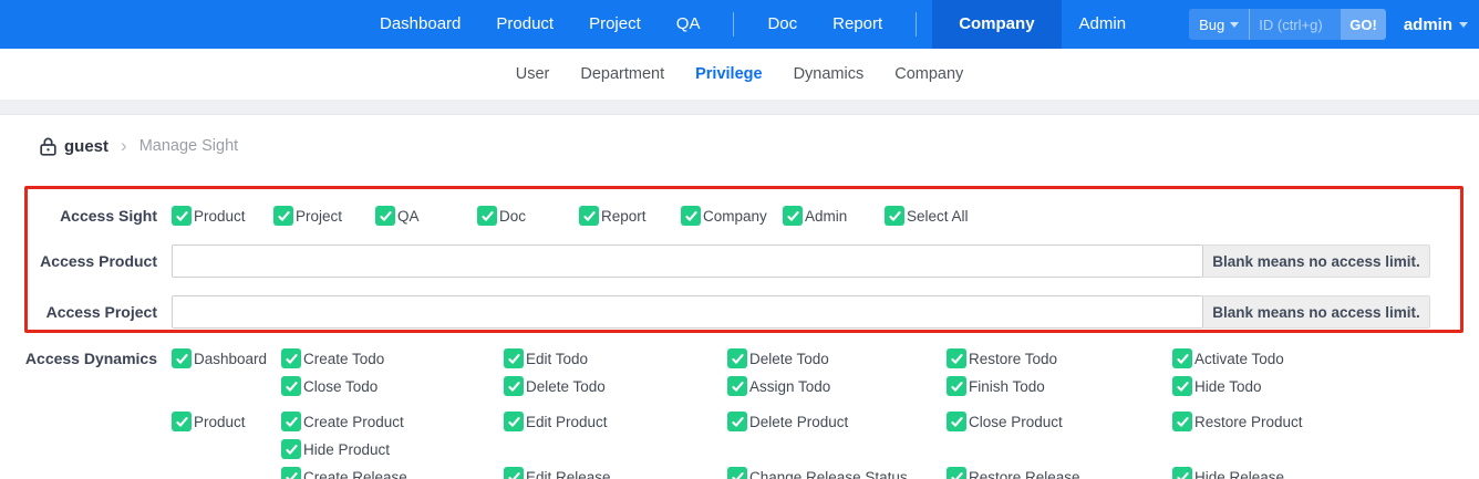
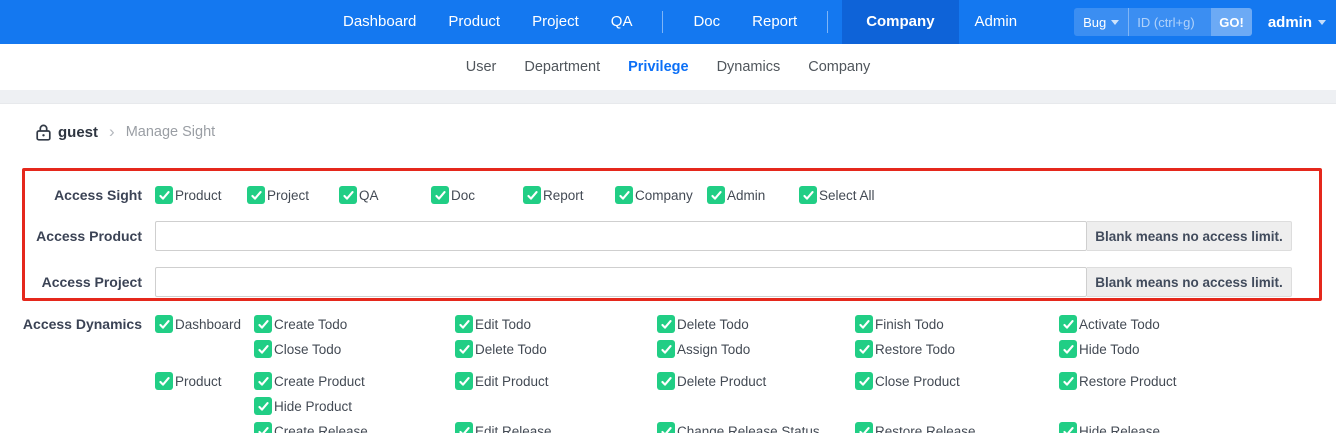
  Dashboard
  Product
  Project
  QA
  Doc
  Report
  Company
  Admin
  Bug
  ID (ctrl+g)
  GO!
  admin
  User
  Department
  Privilege
  Dynamics
  Company
  guest
  ›
  Manage Sight
  Access Sight
  Product
  Project
  QA
  Doc
  Report
  Company
  Admin
  Select All
  Access Product
  Blank means no access limit.
  Access Project
  Blank means no access limit.
  Access Dynamics
  Dashboard
  Create Todo
  Edit Todo
  Delete Todo
- Restore Todo
+ Finish Todo
  Activate Todo
  Close Todo
  Delete Todo
  Assign Todo
- Finish Todo
+ Restore Todo
  Hide Todo
  Product
  Create Product
  Edit Product
  Delete Product
  Close Product
  Restore Product
  Hide Product
  Create Release
  Edit Release
  Change Release Status
  Restore Release
  Hide Release
